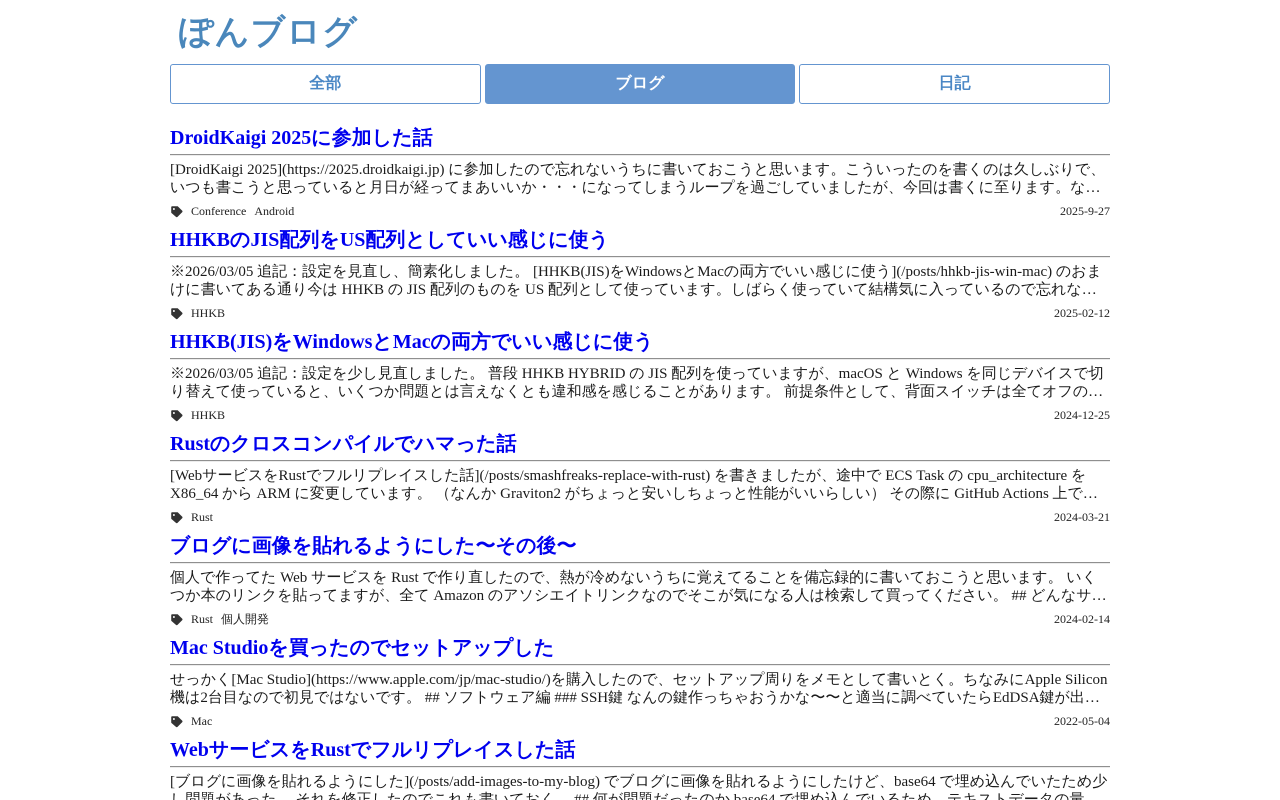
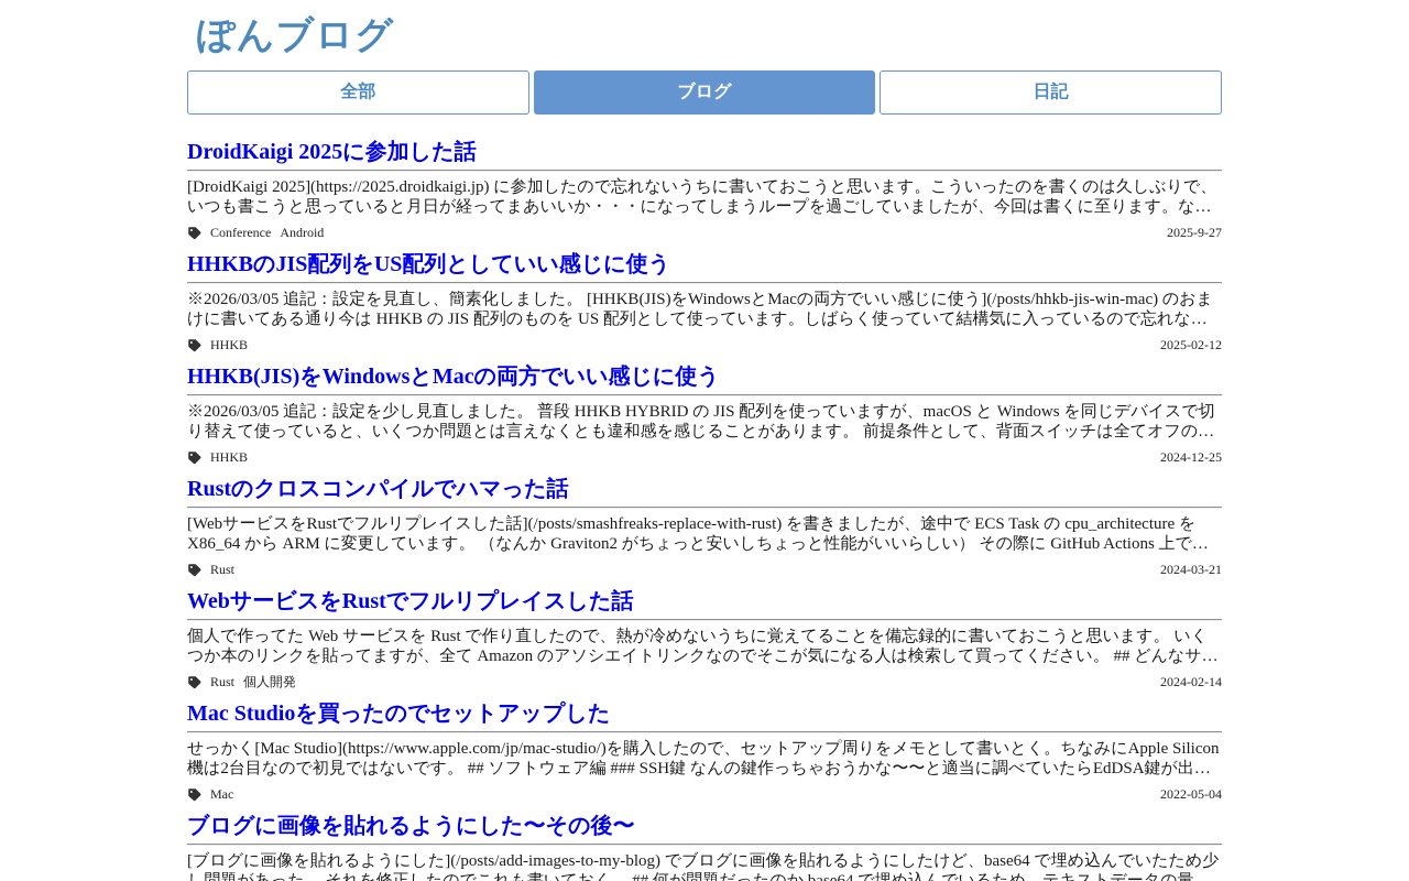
  ぽんブログ
  全部
  ブログ
  日記
  DroidKaigi 2025に参加した話
  [DroidKaigi 2025](https://2025.droidkaigi.jp) に参加したので忘れないうちに書いておこうと思います。こういったのを書くのは久しぶりで、いつも書こうと思っていると月日が経ってまあいいか・・・になってしまうループを過ごしていましたが、今回は書くに至ります。なん
  Conference
  Android
  2025-9-27
  HHKBのJIS配列をUS配列としていい感じに使う
  ※2026/03/05 追記：設定を見直し、簡素化しました。 [HHKB(JIS)をWindowsとMacの両方でいい感じに使う](/posts/hhkb-jis-win-mac) のおまけに書いてある通り今は HHKB の JIS 配列のものを US 配列として使っています。しばらく使っていて結構気に入っているので忘れない
  HHKB
  2025-02-12
  HHKB(JIS)をWindowsとMacの両方でいい感じに使う
  ※2026/03/05 追記：設定を少し見直しました。 普段 HHKB HYBRID の JIS 配列を使っていますが、macOS と Windows を同じデバイスで切り替えて使っていると、いくつか問題とは言えなくとも違和感を感じることがあります。 前提条件として、背面スイッチは全てオフの状
  HHKB
  2024-12-25
  Rustのクロスコンパイルでハマった話
  [WebサービスをRustでフルリプレイスした話](/posts/smashfreaks-replace-with-rust) を書きましたが、途中で ECS Task の cpu_architecture を X86_64 から ARM に変更しています。 （なんか Graviton2 がちょっと安いしちょっと性能がいいらしい） その際に GitHub Actions 上でク
  Rust
  2024-03-21
- ブログに画像を貼れるようにした〜その後〜
+ WebサービスをRustでフルリプレイスした話
  個人で作ってた Web サービスを Rust で作り直したので、熱が冷めないうちに覚えてることを備忘録的に書いておこうと思います。 いくつか本のリンクを貼ってますが、全て Amazon のアソシエイトリンクなのでそこが気になる人は検索して買ってください。 ## どんなサー
  Rust
  個人開発
  2024-02-14
  Mac Studioを買ったのでセットアップした
  せっかく[Mac Studio](https://www.apple.com/jp/mac-studio/)を購入したので、セットアップ周りをメモとして書いとく。ちなみにApple Silicon機は2台目なので初見ではないです。 ## ソフトウェア編 ### SSH鍵 なんの鍵作っちゃおうかな〜〜と適当に調べていたらEdDSA鍵が出て
  Mac
  2022-05-04
- WebサービスをRustでフルリプレイスした話
+ ブログに画像を貼れるようにした〜その後〜
